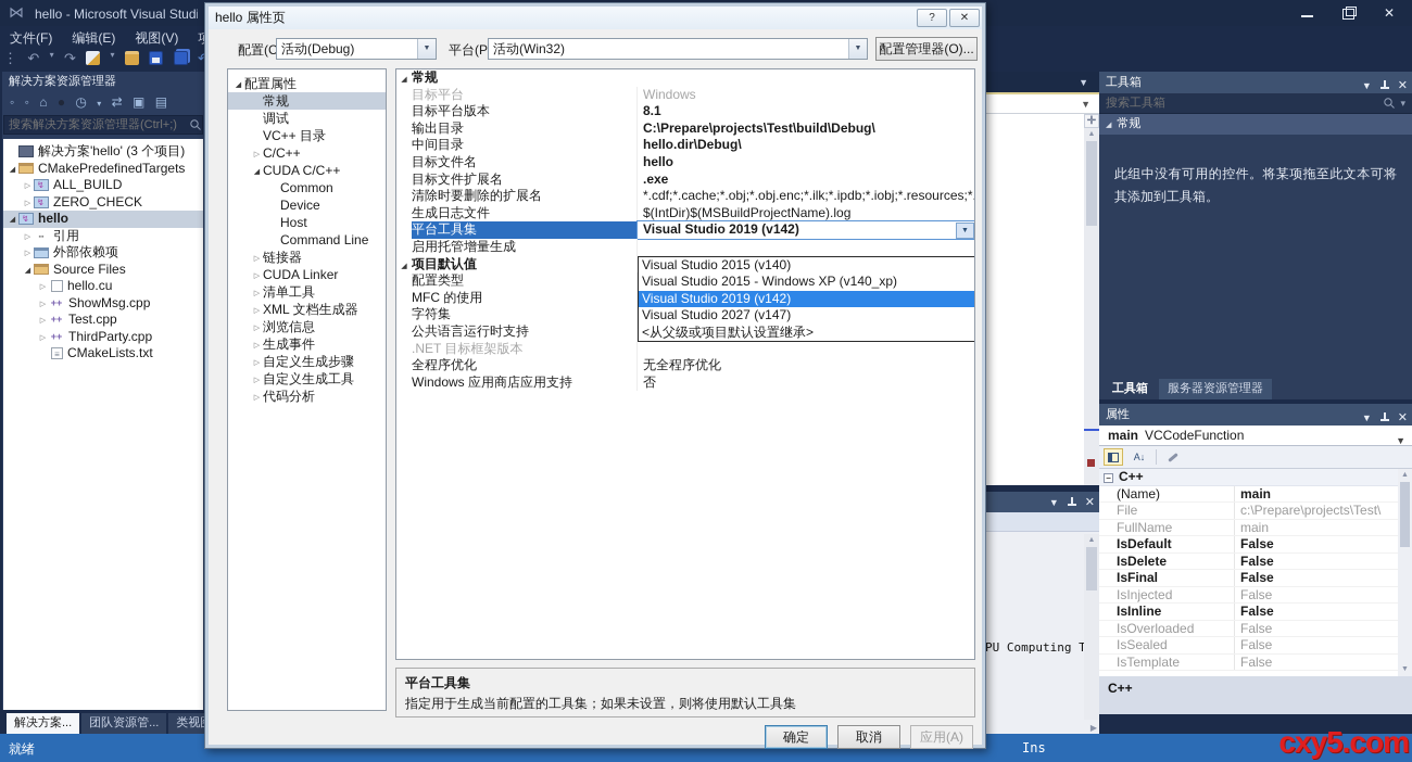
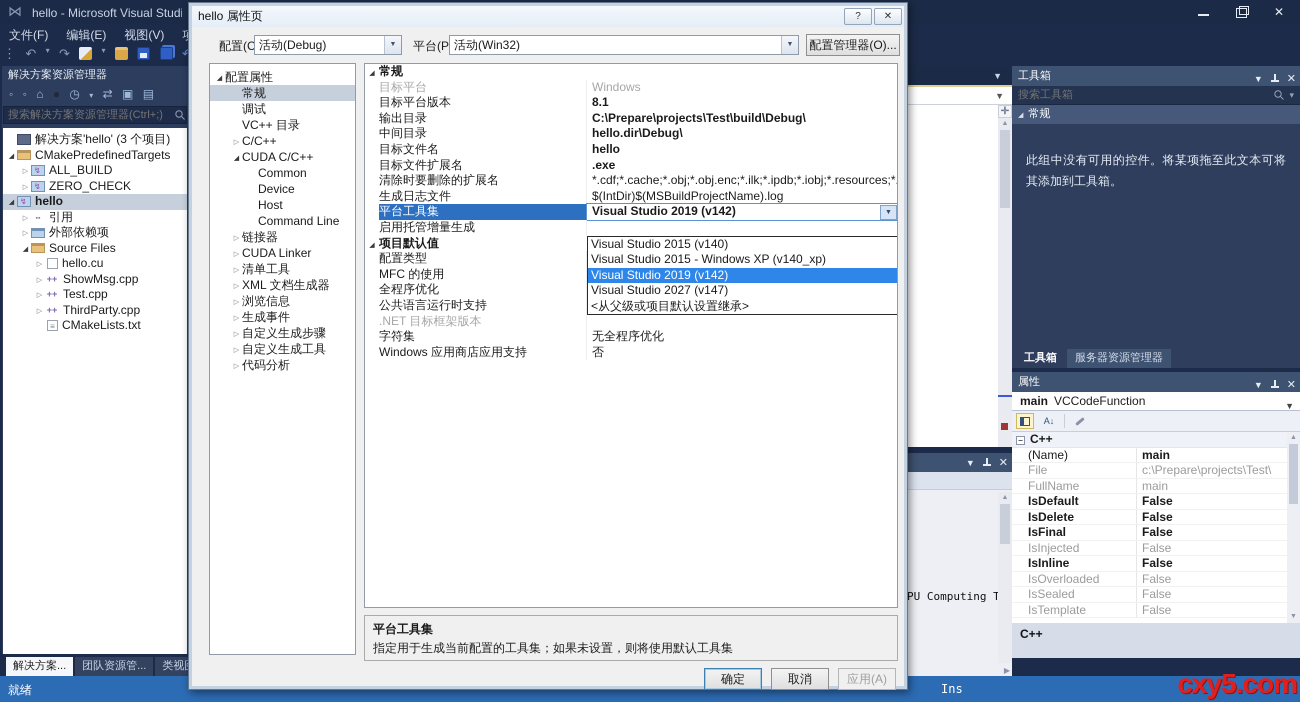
  ⋈
  hello - Microsoft Visual Studi
  ✕
  文件(F) 编辑(E) 视图(V)
  ⋮ ↶ ▾ ↷ ▾
  解决方案资源管理器
  ◦ ◦ ⌂ ● ◷ ▾ ⇄ ▣ ▤
  搜索解决方案资源管理器(Ctrl+;)
  解决方案'hello' (3 个项目)
  CMakePredefinedTargets
  ALL_BUILD
  ZERO_CHECK
  hello
  引用
  外部依赖项
  Source Files
  hello.cu
  ShowMsg.cpp
  Test.cpp
  ThirdParty.cpp
  CMakeLists.txt
  解决方案...
  团队资源管...
  ▼
  ▼
  ✛
  ▼
  ✕
  PU Computing T
  ▶
  工具箱
  ▼
  ✕
  搜索工具箱
  ▾
  常规
  此组中没有可用的控件。将某项拖至此文本可将其添加到工具箱。
  工具箱
  服务器资源管理器
  属性
  ▼
  ✕
  main VCCodeFunction
  ▼
  A↓
  − C++
  (Name)
  main
  File
  c:\Prepare\projects\Test\
  FullName
  main
  IsDefault
  False
  IsDelete
  False
  IsFinal
  False
  IsInjected
  False
  IsInline
  False
  IsOverloaded
  False
  IsSealed
  False
  IsTemplate
  False
  C++
  就绪
  Ins
  hello 属性页
  ?
  ✕
  活动(Debug)
  活动(Win32)
  配置管理器(O)...
  配置属性
  常规
  调试
  VC++ 目录
  C/C++
  CUDA C/C++
  Common
  Device
  Host
  Command Line
  链接器
  CUDA Linker
  清单工具
  XML 文档生成器
  浏览信息
  生成事件
  自定义生成步骤
  自定义生成工具
  代码分析
  常规
  目标平台
  Windows
  目标平台版本
  8.1
  输出目录
  C:\Prepare\projects\Test\build\Debug\
  中间目录
  hello.dir\Debug\
  目标文件名
  hello
  目标文件扩展名
  .exe
  清除时要删除的扩展名
  *.cdf;*.cache;*.obj;*.obj.enc;*.ilk;*.ipdb;*.iobj;*.resources;*
  生成日志文件
  $(IntDir)$(MSBuildProjectName).log
  平台工具集
  Visual Studio 2019 (v142)
  启用托管增量生成
  项目默认值
  配置类型
  MFC 的使用
- 字符集
+ 全程序优化
  公共语言运行时支持
  .NET 目标框架版本
- 全程序优化
+ 字符集
  无全程序优化
  Windows 应用商店应用支持
  否
  Visual Studio 2015 (v140)
  Visual Studio 2015 - Windows XP (v140_xp)
  Visual Studio 2019 (v142)
  Visual Studio 2027 (v147)
  <从父级或项目默认设置继承>
  平台工具集
  指定用于生成当前配置的工具集；如果未设置，则将使用默认工具集
  确定
  取消
  应用(A)
  cxy5.com
